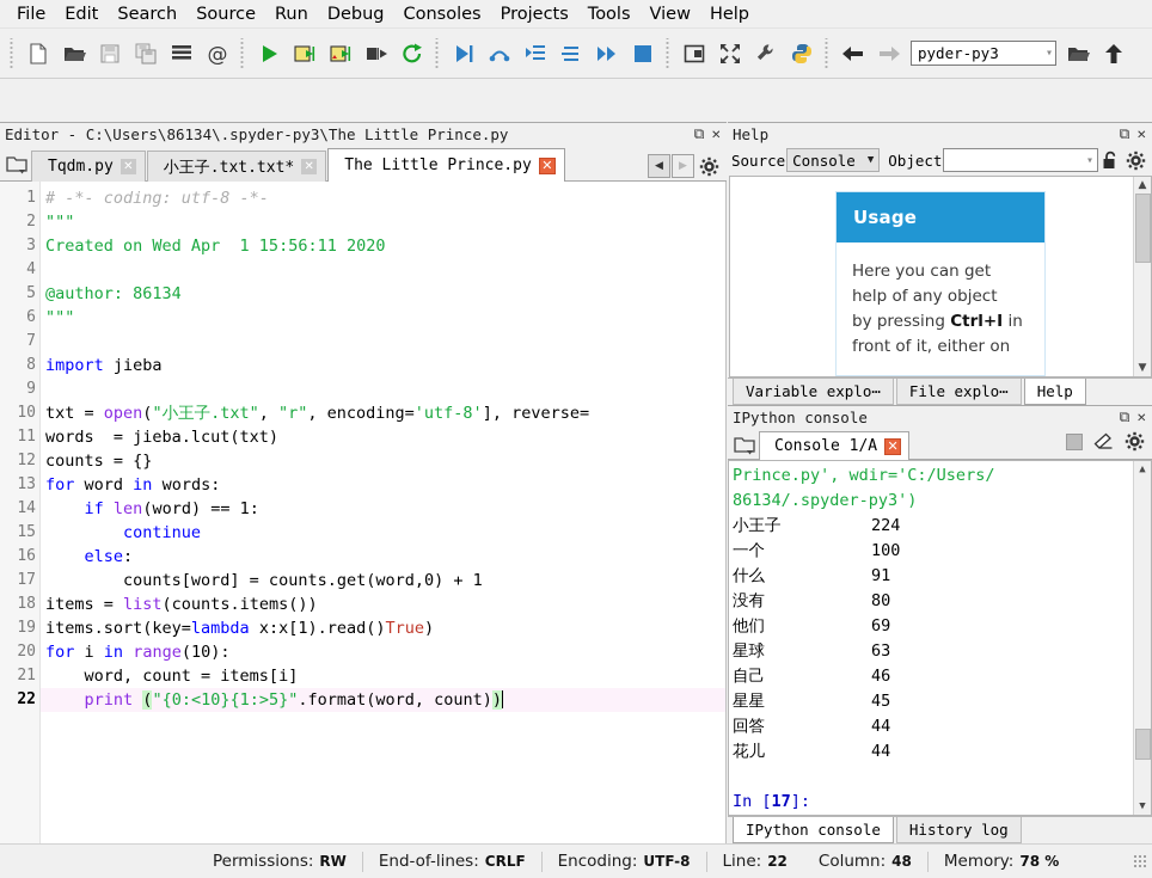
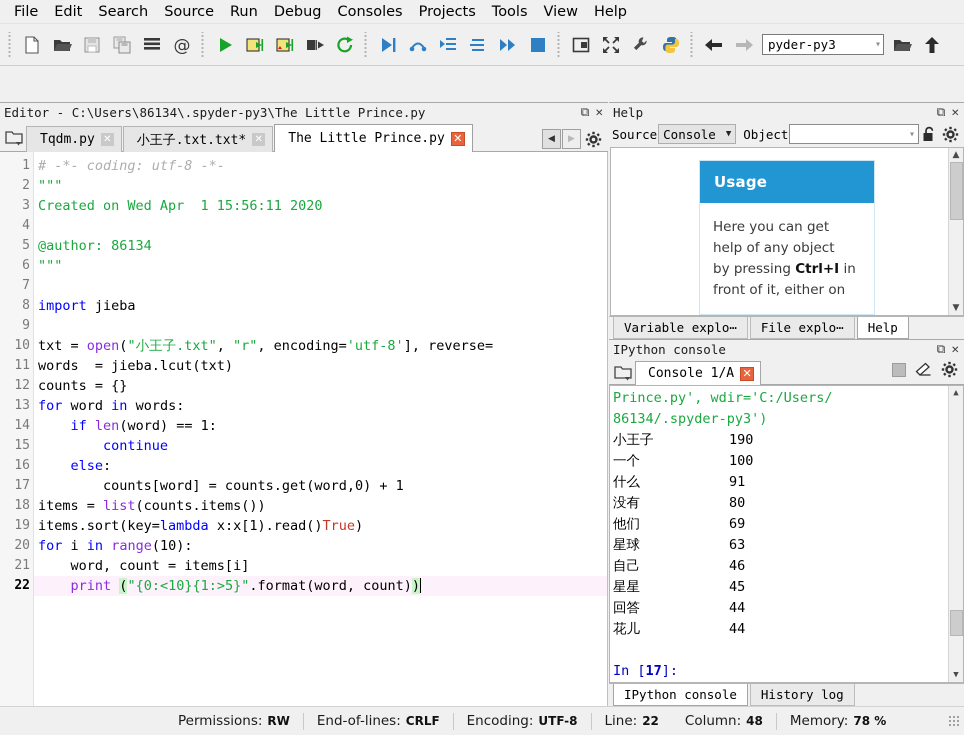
  File
  Edit
  Search
  Source
  Run
  Debug
  Consoles
  Projects
  Tools
  View
  Help
  @
  pyder-py3
  ▾
  Editor - C:\Users\86134\.spyder-py3\The Little Prince.py
  ⧉
  ✕
  Tqdm.py
  ✕
  小王子.txt.txt*
  ✕
  The Little Prince.py
  ✕
  ◀
  ▶
  1
  2
  3
  4
  5
  6
  7
  8
  9
  10
  11
  12
  13
  14
  15
  16
  17
  18
  19
  20
  21
  22
  # -*- coding: utf-8 -*-
  """
  Created on Wed Apr 1 15:56:11 2020
  @author: 86134
  """
  import jieba
  txt = open("小王子.txt", "r", encoding='utf-8'], reverse=
  words = jieba.lcut(txt)
  counts = {}
  for word in words:
  if len(word) == 1:
  continue
  else:
  counts[word] = counts.get(word,0) + 1
  items = list(counts.items())
  items.sort(key=lambda x:x[1).read()True)
  for i in range(10):
  word, count = items[i]
  print ("{0:<10}{1:>5}".format(word, count))
  Help
  ⧉
  ✕
  Source
  Console
  ▼
  Object
  ▾
  Usage
  Here you can get
  help of any object
  by pressing Ctrl+I in
  front of it, either on
  ▲
  ▼
  Variable explo⋯
  File explo⋯
  Help
  IPython console
  ⧉
  ✕
  Console 1/A
  ✕
  Prince.py', wdir='C:/Users/
  86134/.spyder-py3')
- 小王子 224
+ 小王子 190
  一个 100
  什么 91
  没有 80
  他们 69
  星球 63
  自己 46
  星星 45
  回答 44
  花儿 44
  In [17]:
  ▲
  ▼
  IPython console
  History log
  Permissions:
  RW
  End-of-lines:
  CRLF
  Encoding:
  UTF-8
  Line:
  22
  Column:
  48
  Memory:
  78 %
